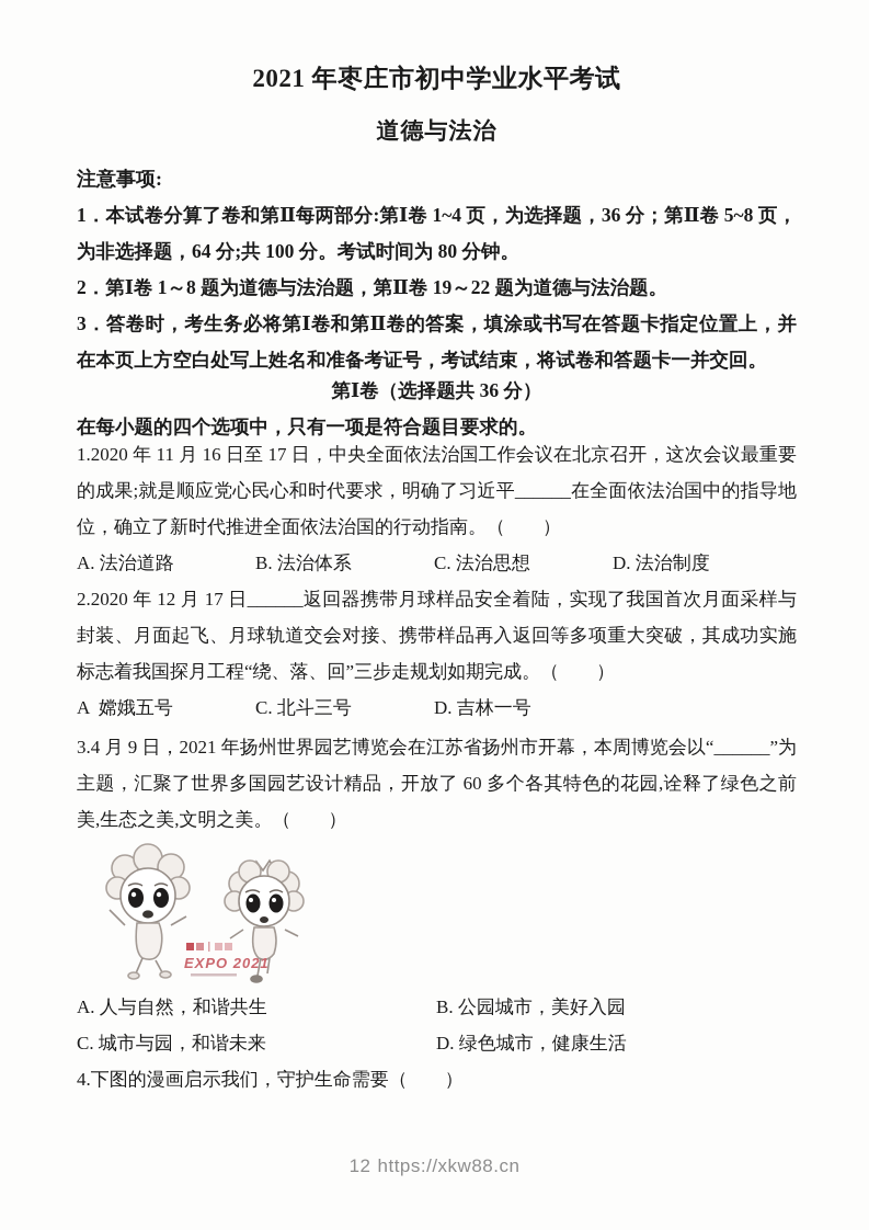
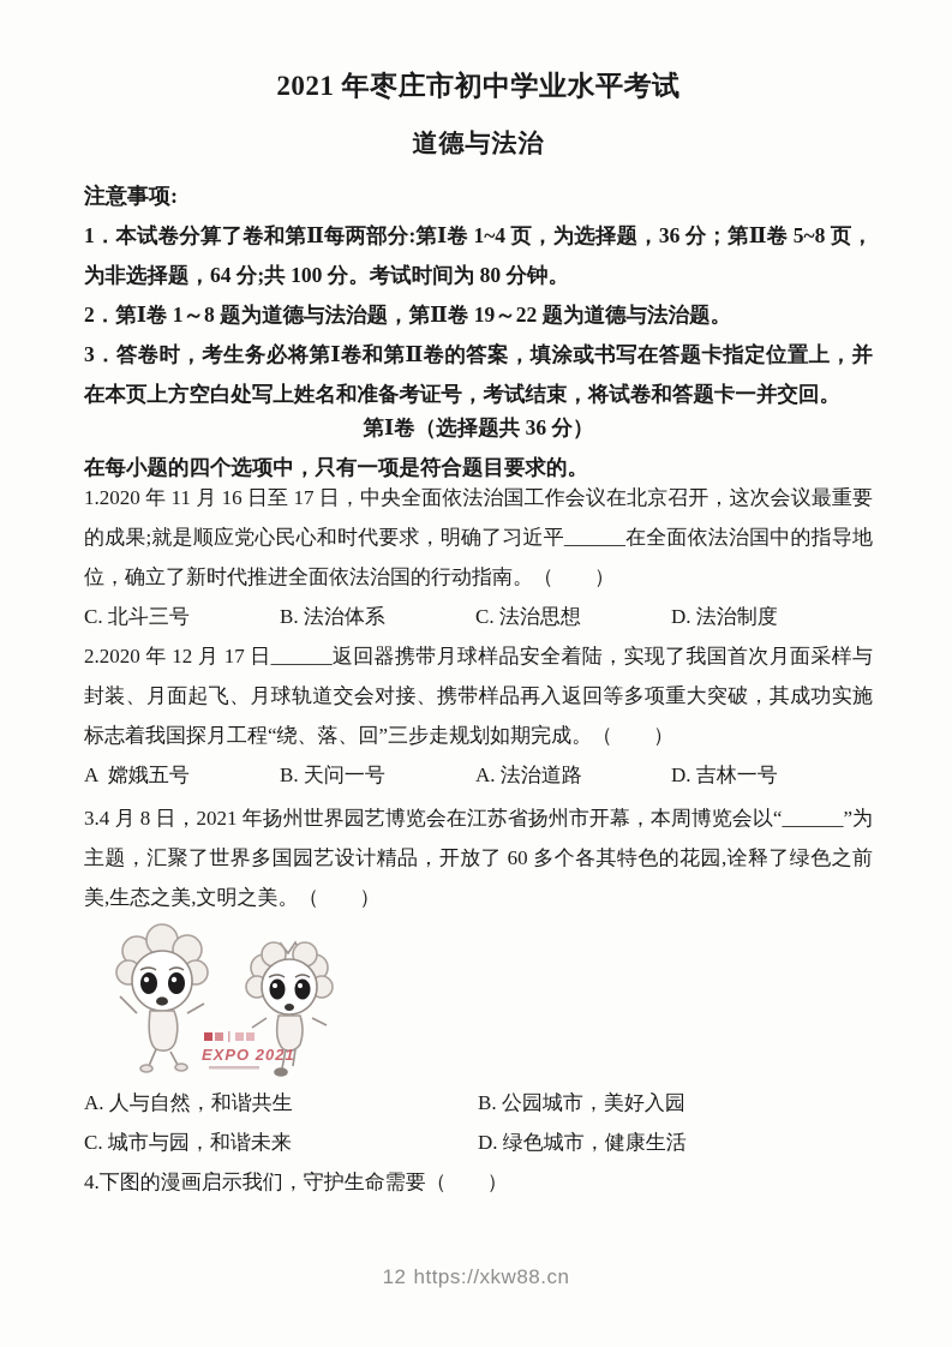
  2021 年枣庄市初中学业水平考试
  道德与法治
  注意事项:
  1．本试卷分算了卷和第Ⅱ每两部分:第Ⅰ卷 1~4 页，为选择题，36 分；第Ⅱ卷 5~8 页，为非选择题，64 分;共 100 分。考试时间为 80 分钟。
  2．第Ⅰ卷 1～8 题为道德与法治题，第Ⅱ卷 19～22 题为道德与法治题。
  3．答卷时，考生务必将第Ⅰ卷和第Ⅱ卷的答案，填涂或书写在答题卡指定位置上，并在本页上方空白处写上姓名和准备考证号，考试结束，将试卷和答题卡一并交回。
  第Ⅰ卷（选择题共 36 分）
  在每小题的四个选项中，只有一项是符合题目要求的。
  1.2020 年 11 月 16 日至 17 日，中央全面依法治国工作会议在北京召开，这次会议最重要的成果;就是顺应党心民心和时代要求，明确了习近平______在全面依法治国中的指导地位，确立了新时代推进全面依法治国的行动指南。（ ）
- A. 法治道路
+ C. 北斗三号
  B. 法治体系
  C. 法治思想
  D. 法治制度
  2.2020 年 12 月 17 日______返回器携带月球样品安全着陆，实现了我国首次月面采样与封装、月面起飞、月球轨道交会对接、携带样品再入返回等多项重大突破，其成功实施标志着我国探月工程“绕、落、回”三步走规划如期完成。（ ）
  A 嫦娥五号
+ B. 天问一号
- C. 北斗三号
+ A. 法治道路
  D. 吉林一号
- 3.4 月 9 日，2021 年扬州世界园艺博览会在江苏省扬州市开幕，本周博览会以“______”为主题，汇聚了世界多国园艺设计精品，开放了 60 多个各其特色的花园,诠释了绿色之前美,生态之美,文明之美。（ ）
+ 3.4 月 8 日，2021 年扬州世界园艺博览会在江苏省扬州市开幕，本周博览会以“______”为主题，汇聚了世界多国园艺设计精品，开放了 60 多个各其特色的花园,诠释了绿色之前美,生态之美,文明之美。（ ）
  EXPO 2021
  A. 人与自然，和谐共生
  B. 公园城市，美好入园
  C. 城市与园，和谐未来
  D. 绿色城市，健康生活
  4.下图的漫画启示我们，守护生命需要（ ）
  12 https://xkw88.cn
